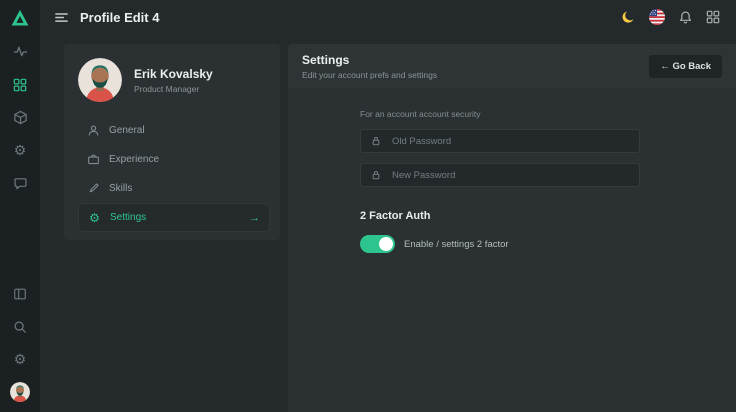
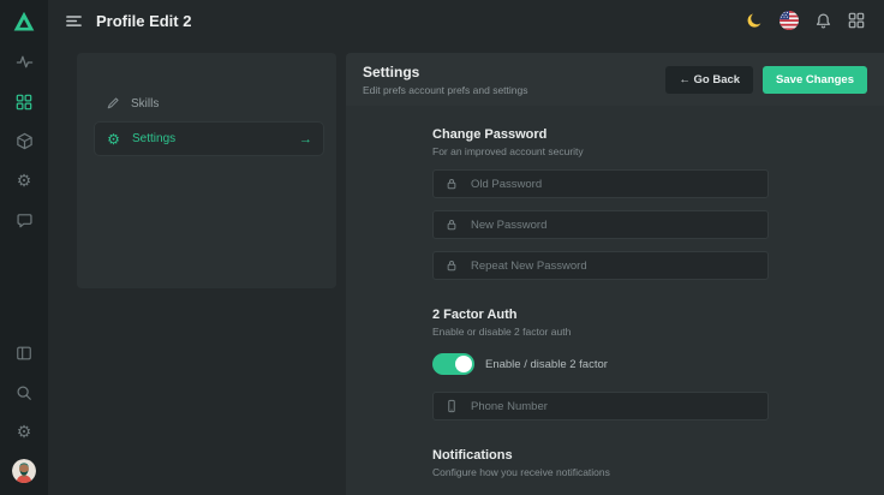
  ⚙
  ⚙
- Profile Edit 4
+ Profile Edit 2
- Erik Kovalsky
- Product Manager
- General
- Experience
  Skills
  ⚙
  Settings
  →
  Settings
- Edit your account prefs and settings
+ Edit prefs account prefs and settings
  ← Go Back
+ Save Changes
+ Change Password
- For an account account security
+ For an improved account security
  Old Password
  New Password
+ Repeat New Password
  2 Factor Auth
+ Enable or disable 2 factor auth
- Enable / settings 2 factor
+ Enable / disable 2 factor
+ Phone Number
+ Notifications
+ Configure how you receive notifications
